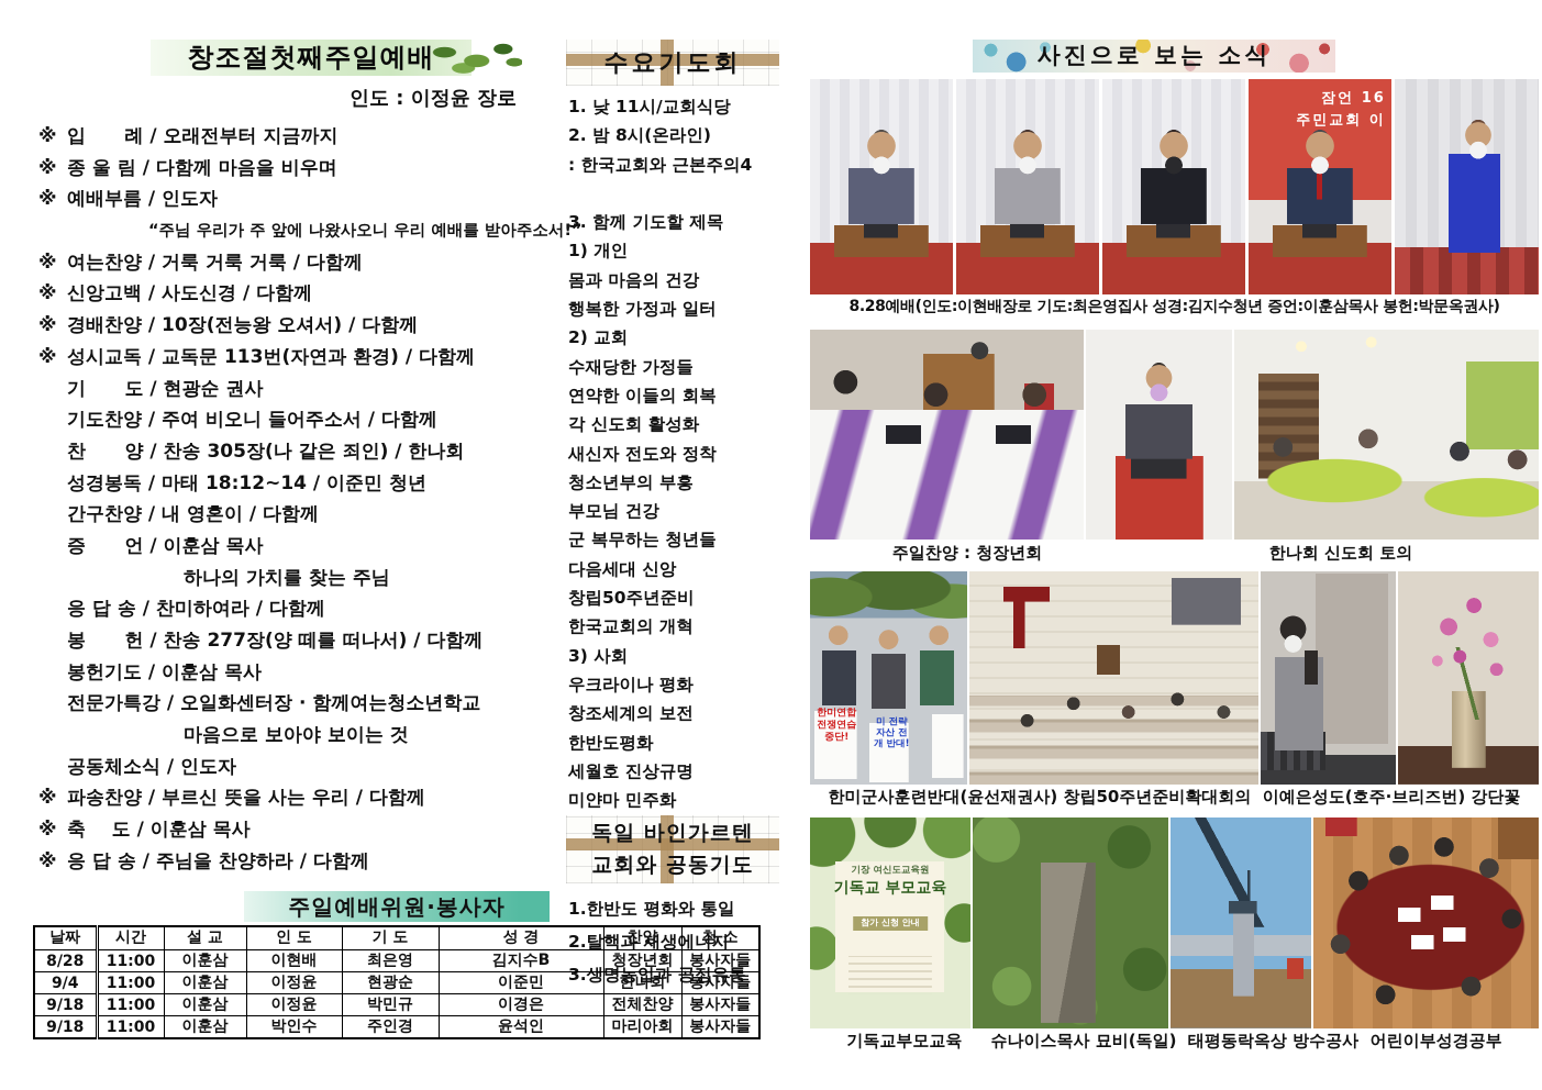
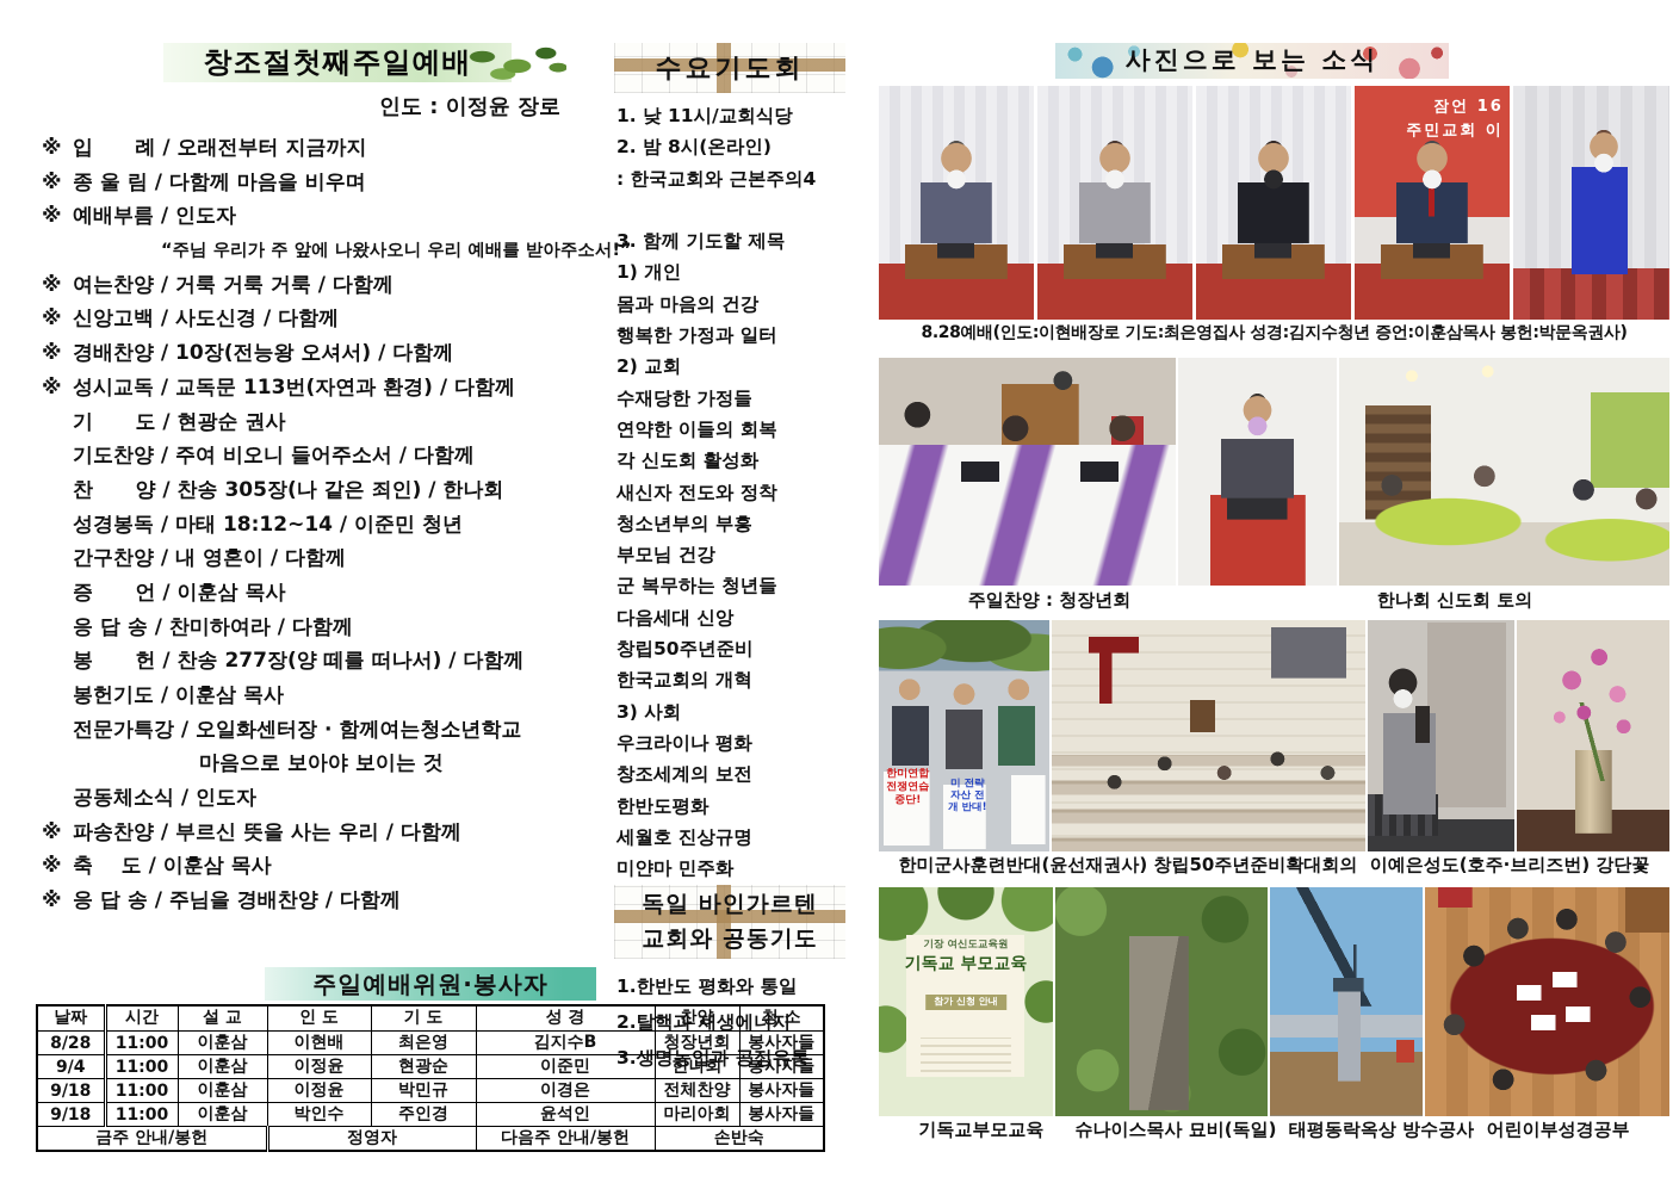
  창조절첫째주일예배
  인도 : 이정윤 장로
  ※ 입 례 / 오래전부터 지금까지
  ※ 종 울 림 / 다함께 마음을 비우며
  ※ 예배부름 / 인도자
  “주님 우리가 주 앞에 나왔사오니 우리 예배를 받아주소서!”
  ※ 여는찬양 / 거룩 거룩 거룩 / 다함께
  ※ 신앙고백 / 사도신경 / 다함께
  ※ 경배찬양 / 10장(전능왕 오셔서) / 다함께
  ※ 성시교독 / 교독문 113번(자연과 환경) / 다함께
  기 도 / 현광순 권사
  기도찬양 / 주여 비오니 들어주소서 / 다함께
  찬 양 / 찬송 305장(나 같은 죄인) / 한나회
  성경봉독 / 마태 18:12~14 / 이준민 청년
  간구찬양 / 내 영혼이 / 다함께
  증 언 / 이훈삼 목사
- 하나의 가치를 찾는 주님
  응 답 송 / 찬미하여라 / 다함께
  봉 헌 / 찬송 277장(양 떼를 떠나서) / 다함께
  봉헌기도 / 이훈삼 목사
  전문가특강 / 오일화센터장 · 함께여는청소년학교
  마음으로 보아야 보이는 것
  공동체소식 / 인도자
  ※ 파송찬양 / 부르신 뜻을 사는 우리 / 다함께
  ※ 축 도 / 이훈삼 목사
- ※ 응 답 송 / 주님을 찬양하라 / 다함께
+ ※ 응 답 송 / 주님을 경배찬양 / 다함께
  수요기도회
  1. 낮 11시/교회식당
  2. 밤 8시(온라인)
  : 한국교회와 근본주의4
  3. 함께 기도할 제목
  1) 개인
  몸과 마음의 건강
  행복한 가정과 일터
  2) 교회
  수재당한 가정들
  연약한 이들의 회복
  각 신도회 활성화
  새신자 전도와 정착
  청소년부의 부흥
  부모님 건강
  군 복무하는 청년들
  다음세대 신앙
  창립50주년준비
  한국교회의 개혁
  3) 사회
  우크라이나 평화
  창조세계의 보전
  한반도평화
  세월호 진상규명
  미얀마 민주화
  독일 바인가르텐
  교회와 공동기도
  1.한반도 평화와 통일
  2.탈핵과 재생에너지
  3.생명농업과 공정유통
  사진으로 보는 소식
  잠언 16
  주민교회 이
  8.28예배(인도:이현배장로 기도:최은영집사 성경:김지수청년 증언:이훈삼목사 봉헌:박문옥권사)
  주일찬양 : 청장년회
  한나회 신도회 토의
  한미연합 전쟁연습 중단!
  미 전략 자산 전개 반대!
  한미군사훈련반대(윤선재권사) 창립50주년준비확대회의 이예은성도(호주·브리즈번) 강단꽃
  기장 여신도교육원
  기독교 부모교육
  참가 신청 안내
  기독교부모교육 슈나이스목사 묘비(독일) 태평동락옥상 방수공사 어린이부성경공부
  주일예배위원·봉사자
  날짜	시간	설 교	인 도	기 도	성 경	찬양	청 소
  8/28	11:00	이훈삼	이현배	최은영	김지수B	청장년회	봉사자들
  9/4	11:00	이훈삼	이정윤	현광순	이준민	한나회	봉사자들
  9/18	11:00	이훈삼	이정윤	박민규	이경은	전체찬양	봉사자들
  9/18	11:00	이훈삼	박인수	주인경	윤석인	마리아회	봉사자들
+ 금주 안내/봉헌	정영자	다음주 안내/봉헌	손반숙
